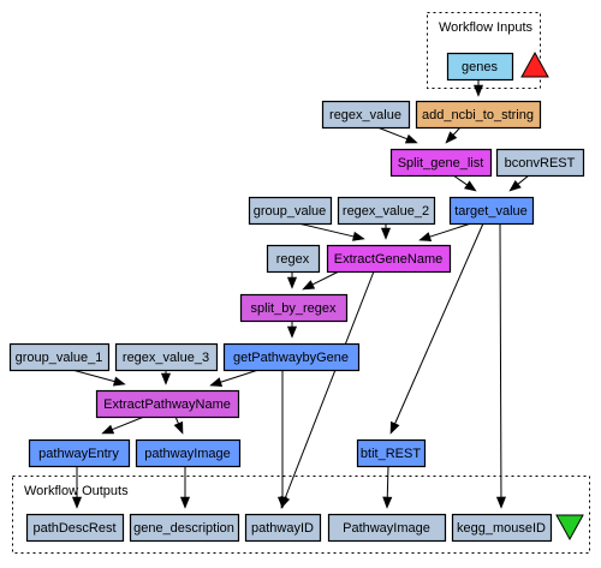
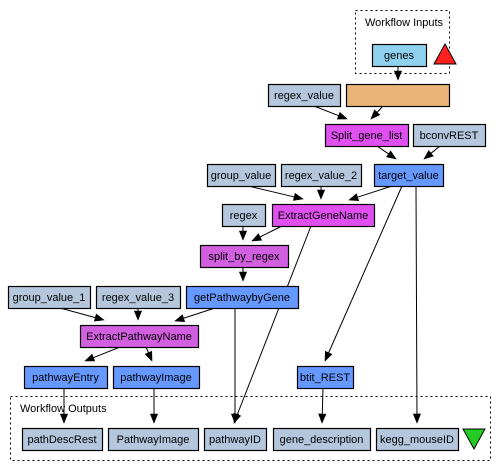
  Workflow Inputs
  Workflow Outputs
  genes
  regex_value
- add_ncbi_to_string
  Split_gene_list
  bconvREST
  group_value
  regex_value_2
  target_value
  regex
  ExtractGeneName
  split_by_regex
  group_value_1
  regex_value_3
  getPathwaybyGene
  ExtractPathwayName
  pathwayEntry
  pathwayImage
  btit_REST
  pathDescRest
- gene_description
+ PathwayImage
  pathwayID
- PathwayImage
+ gene_description
  kegg_mouseID
